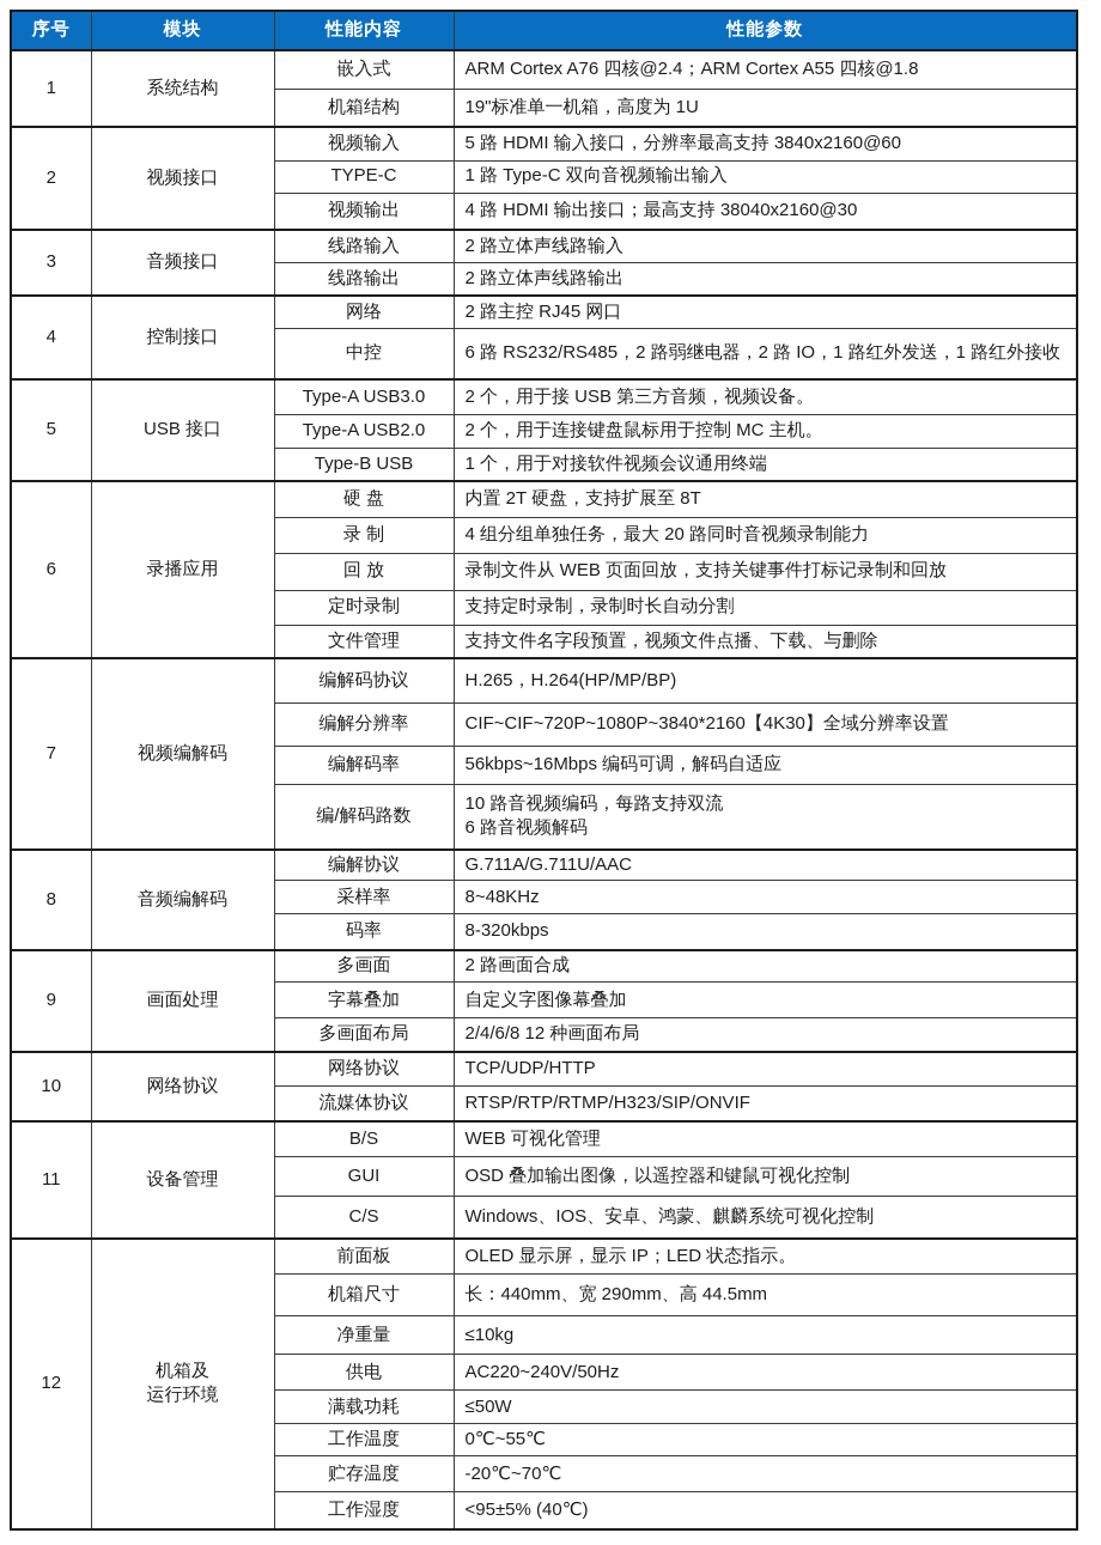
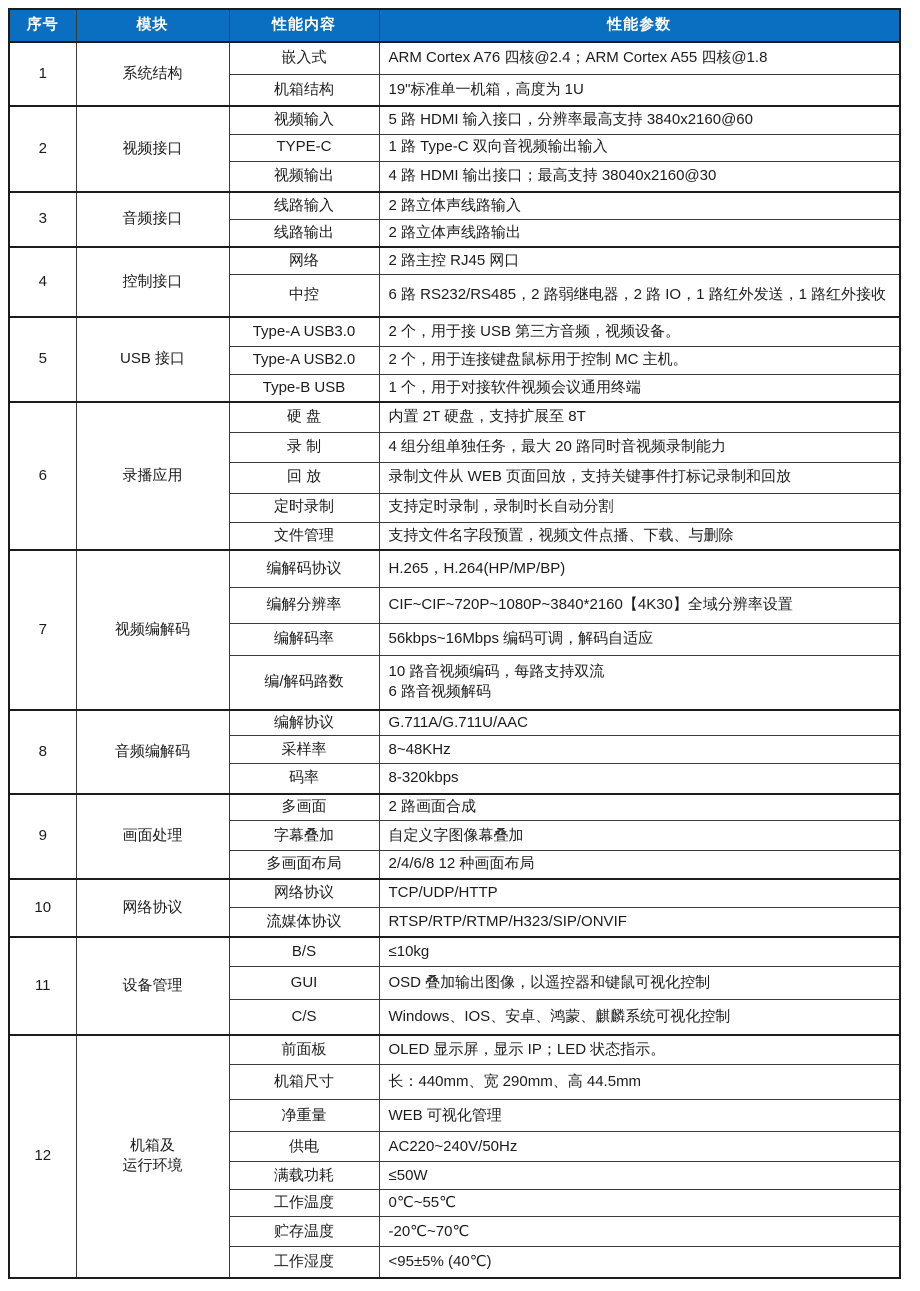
  序号	模块	性能内容	性能参数
  1	系统结构	嵌入式	ARM Cortex A76 四核@2.4；ARM Cortex A55 四核@1.8
  机箱结构	19"标准单一机箱，高度为 1U
  2	视频接口	视频输入	5 路 HDMI 输入接口，分辨率最高支持 3840x2160@60
  TYPE-C	1 路 Type-C 双向音视频输出输入
  视频输出	4 路 HDMI 输出接口；最高支持 38040x2160@30
  3	音频接口	线路输入	2 路立体声线路输入
  线路输出	2 路立体声线路输出
  4	控制接口	网络	2 路主控 RJ45 网口
  中控	6 路 RS232/RS485，2 路弱继电器，2 路 IO，1 路红外发送，1 路红外接收
  5	USB 接口	Type-A USB3.0	2 个，用于接 USB 第三方音频，视频设备。
  Type-A USB2.0	2 个，用于连接键盘鼠标用于控制 MC 主机。
  Type-B USB	1 个，用于对接软件视频会议通用终端
  6	录播应用	硬 盘	内置 2T 硬盘，支持扩展至 8T
  录 制	4 组分组单独任务，最大 20 路同时音视频录制能力
  回 放	录制文件从 WEB 页面回放，支持关键事件打标记录制和回放
  定时录制	支持定时录制，录制时长自动分割
  文件管理	支持文件名字段预置，视频文件点播、下载、与删除
  7	视频编解码	编解码协议	H.265，H.264(HP/MP/BP)
  编解分辨率	CIF~CIF~720P~1080P~3840*2160【4K30】全域分辨率设置
  编解码率	56kbps~16Mbps 编码可调，解码自适应
  编/解码路数	10 路音视频编码，每路支持双流 6 路音视频解码
  8	音频编解码	编解协议	G.711A/G.711U/AAC
  采样率	8~48KHz
  码率	8-320kbps
  9	画面处理	多画面	2 路画面合成
  字幕叠加	自定义字图像幕叠加
  多画面布局	2/4/6/8 12 种画面布局
  10	网络协议	网络协议	TCP/UDP/HTTP
  流媒体协议	RTSP/RTP/RTMP/H323/SIP/ONVIF
- 11	设备管理	B/S	WEB 可视化管理
+ 11	设备管理	B/S	≤10kg
  GUI	OSD 叠加输出图像，以遥控器和键鼠可视化控制
  C/S	Windows、IOS、安卓、鸿蒙、麒麟系统可视化控制
  12	机箱及 运行环境	前面板	OLED 显示屏，显示 IP；LED 状态指示。
  机箱尺寸	长：440mm、宽 290mm、高 44.5mm
- 净重量	≤10kg
+ 净重量	WEB 可视化管理
  供电	AC220~240V/50Hz
  满载功耗	≤50W
  工作温度	0℃~55℃
  贮存温度	-20℃~70℃
  工作湿度	<95±5% (40℃)
